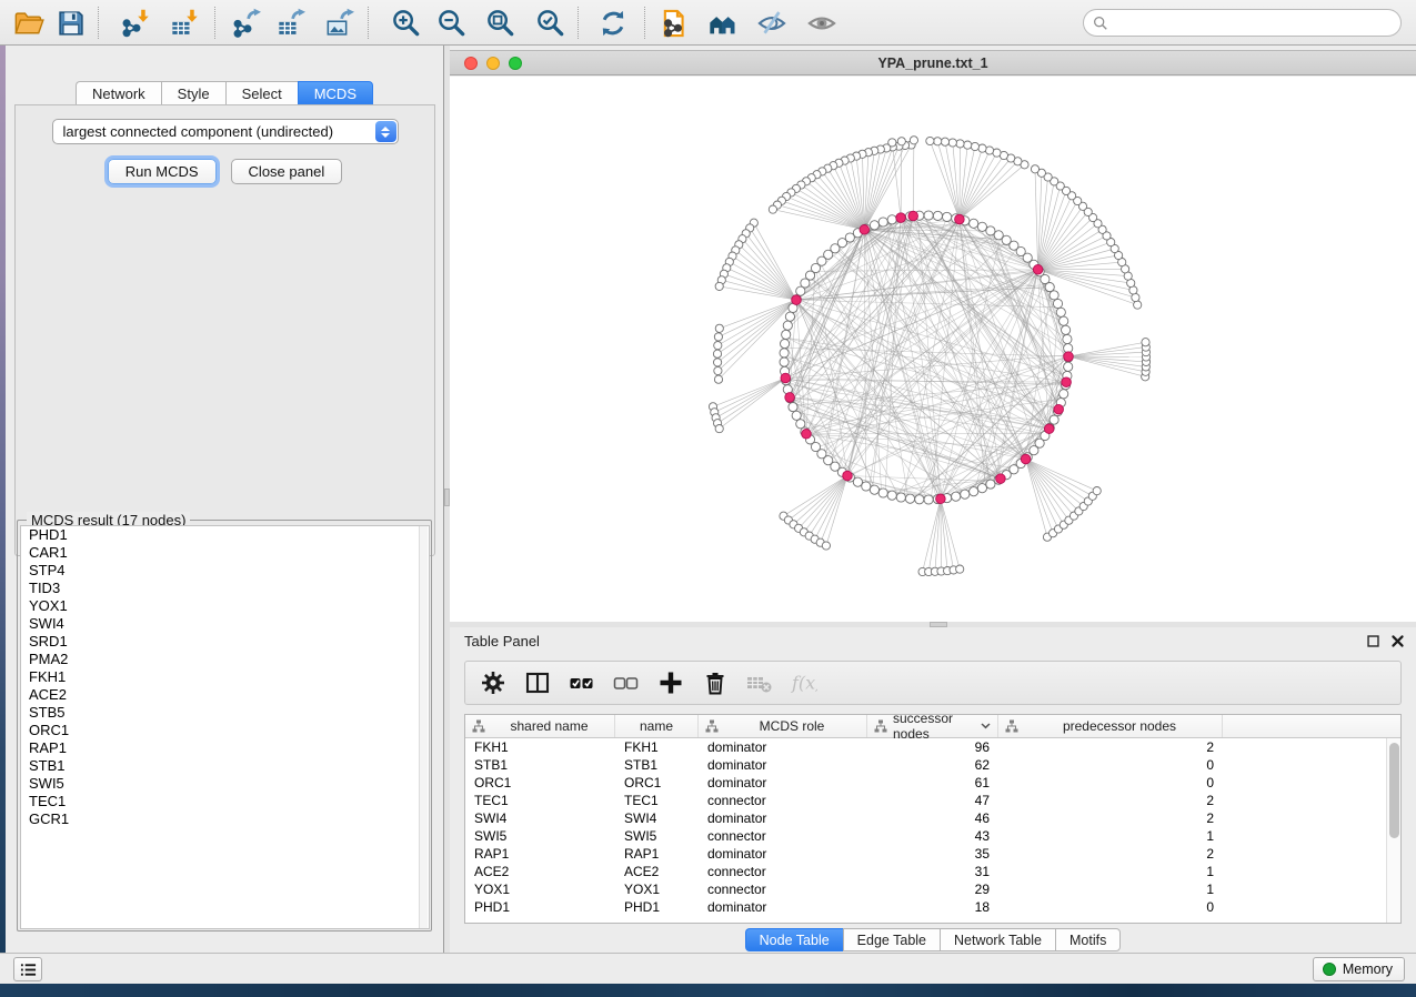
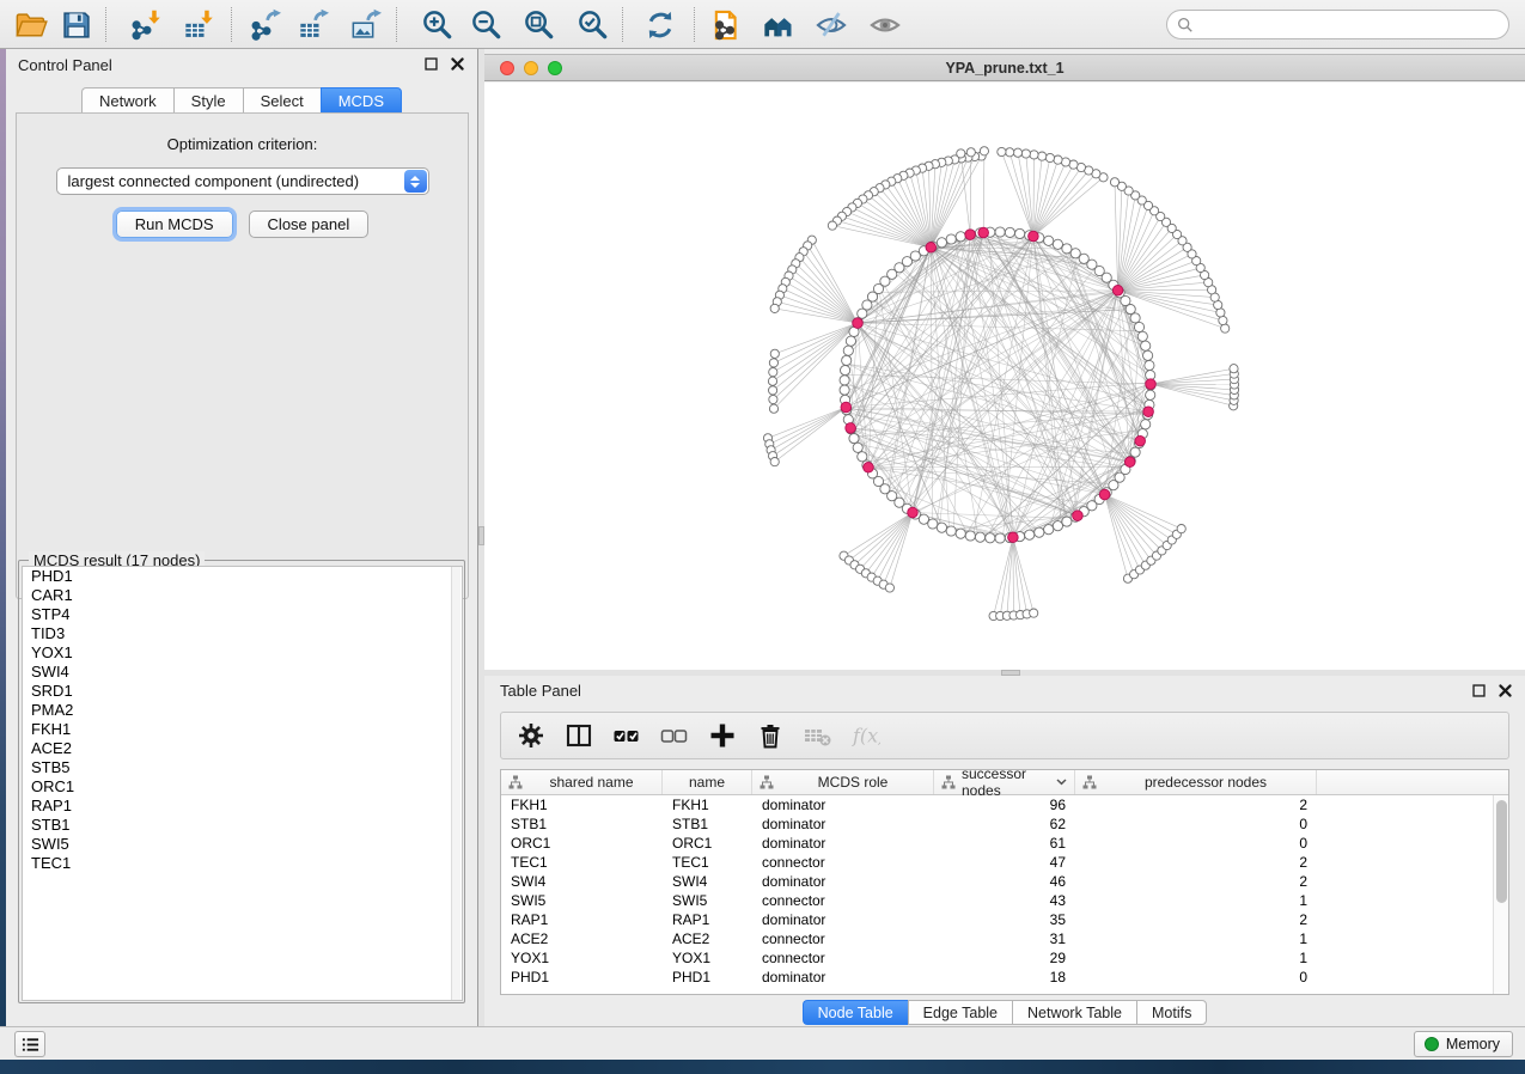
+ Control Panel
  Network
  Style
  Select
  MCDS
+ Optimization criterion:
  largest connected component (undirected)
  Run MCDS
  Close panel
  MCDS result (17 nodes)
  PHD1
  CAR1
  STP4
  TID3
  YOX1
  SWI4
  SRD1
  PMA2
  FKH1
  ACE2
  STB5
  ORC1
  RAP1
  STB1
  SWI5
  TEC1
- GCR1
  YPA_prune.txt_1
  Table Panel
  f(x
  shared name
  name
  MCDS role
  successor nodes
  predecessor nodes
  FKH1
  FKH1
  dominator
  96
  2
  STB1
  STB1
  dominator
  62
  0
  ORC1
  ORC1
  dominator
  61
  0
  TEC1
  TEC1
  connector
  47
  2
  SWI4
  SWI4
  dominator
  46
  2
  SWI5
  SWI5
  connector
  43
  1
  RAP1
  RAP1
  dominator
  35
  2
  ACE2
  ACE2
  connector
  31
  1
  YOX1
  YOX1
  connector
  29
  1
  PHD1
  PHD1
  dominator
  18
  0
  Node Table
  Edge Table
  Network Table
  Motifs
  Memory
